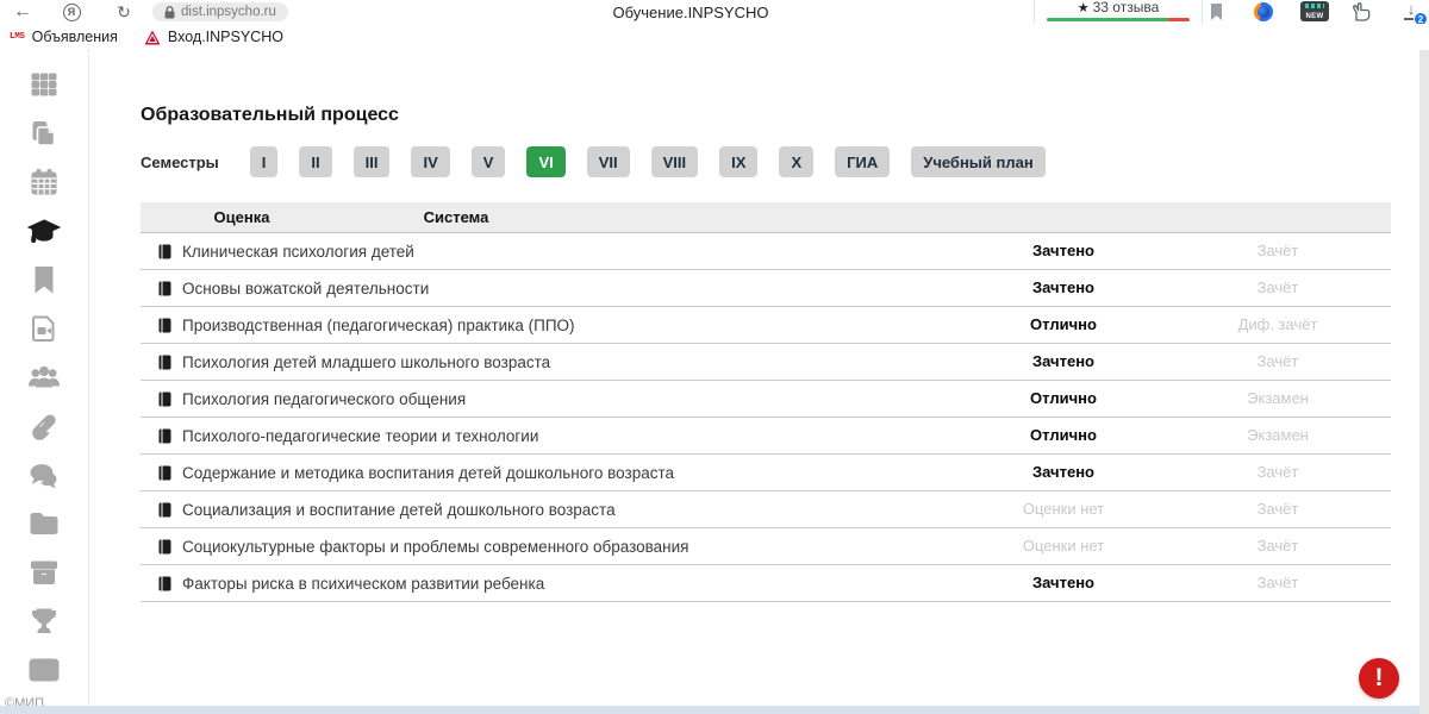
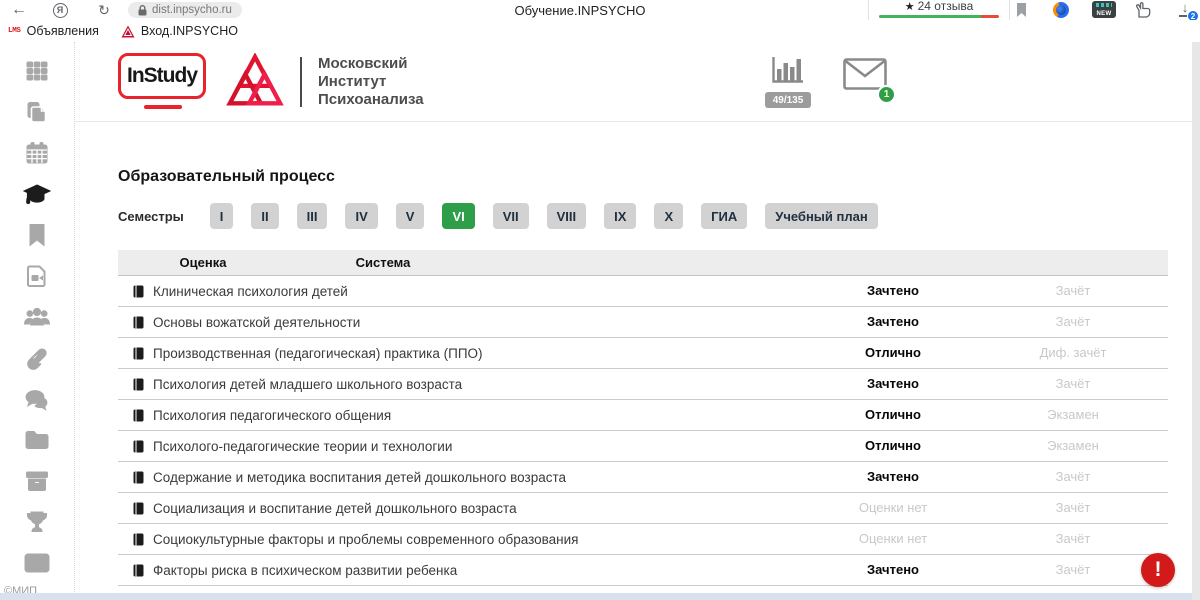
  ←
  Я
  ↻
  dist.inpsycho.ru
  Обучение.INPSYCHO
- ★ 33 отзыва
+ ★ 24 отзыва
  ↓
  2
  LMS
  Объявления
  Вход.INPSYCHO
  ©МИП
+ InStudy
+ Московский
+ Институт
+ Психоанализа
+ 49/135
+ 1
  Образовательный процесс
  Семестры
  I II III IV V VI VII VIII IX X ГИА Учебный план
  Оценка
  Система
  Клиническая психология детей
  Зачтено
  Зачёт
  Основы вожатской деятельности
  Зачтено
  Зачёт
  Производственная (педагогическая) практика (ППО)
  Отлично
  Диф. зачёт
  Психология детей младшего школьного возраста
  Зачтено
  Зачёт
  Психология педагогического общения
  Отлично
  Экзамен
  Психолого-педагогические теории и технологии
  Отлично
  Экзамен
  Содержание и методика воспитания детей дошкольного возраста
  Зачтено
  Зачёт
  Социализация и воспитание детей дошкольного возраста
  Оценки нет
  Зачёт
  Социокультурные факторы и проблемы современного образования
  Оценки нет
  Зачёт
  Факторы риска в психическом развитии ребенка
  Зачтено
  Зачёт
  !
